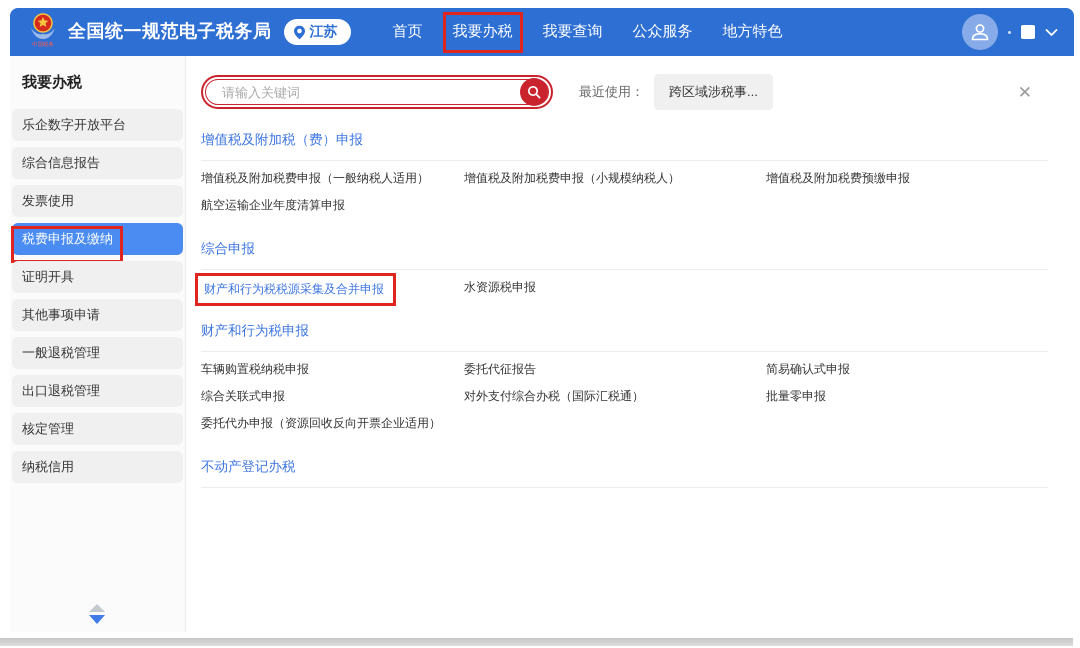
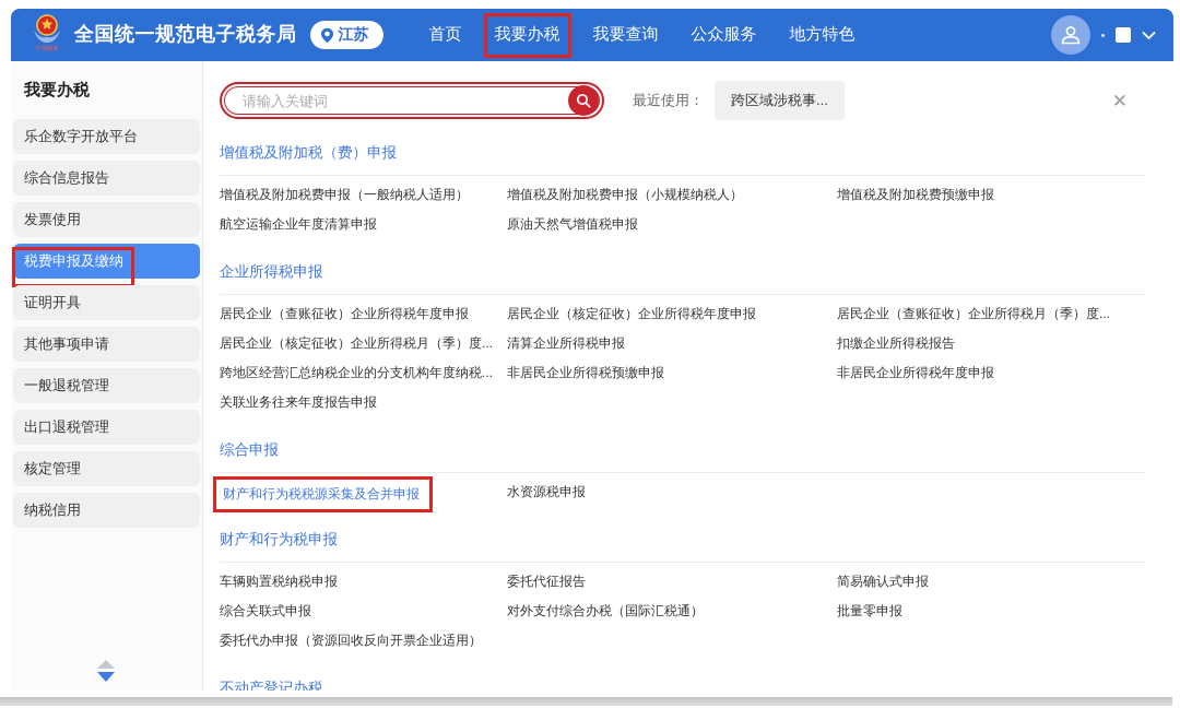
  全国统一规范电子税务局
  江苏
  首页
  我要办税
  我要查询
  公众服务
  地方特色
  我要办税
  乐企数字开放平台
  综合信息报告
  发票使用
  税费申报及缴纳
  证明开具
  其他事项申请
  一般退税管理
  出口退税管理
  核定管理
  纳税信用
  请输入关键词
  最近使用：
  跨区域涉税事...
  ✕
  增值税及附加税（费）申报
  增值税及附加税费申报（一般纳税人适用）
  增值税及附加税费申报（小规模纳税人）
  增值税及附加税费预缴申报
  航空运输企业年度清算申报
+ 原油天然气增值税申报
+ 企业所得税申报
+ 居民企业（查账征收）企业所得税年度申报
+ 居民企业（核定征收）企业所得税年度申报
+ 居民企业（查账征收）企业所得税月（季）度...
+ 居民企业（核定征收）企业所得税月（季）度...
+ 清算企业所得税申报
+ 扣缴企业所得税报告
+ 跨地区经营汇总纳税企业的分支机构年度纳税...
+ 非居民企业所得税预缴申报
+ 非居民企业所得税年度申报
+ 关联业务往来年度报告申报
  综合申报
  财产和行为税税源采集及合并申报
  水资源税申报
  财产和行为税申报
  车辆购置税纳税申报
  委托代征报告
  简易确认式申报
  综合关联式申报
  对外支付综合办税（国际汇税通）
  批量零申报
  委托代办申报（资源回收反向开票企业适用）
  不动产登记办税
